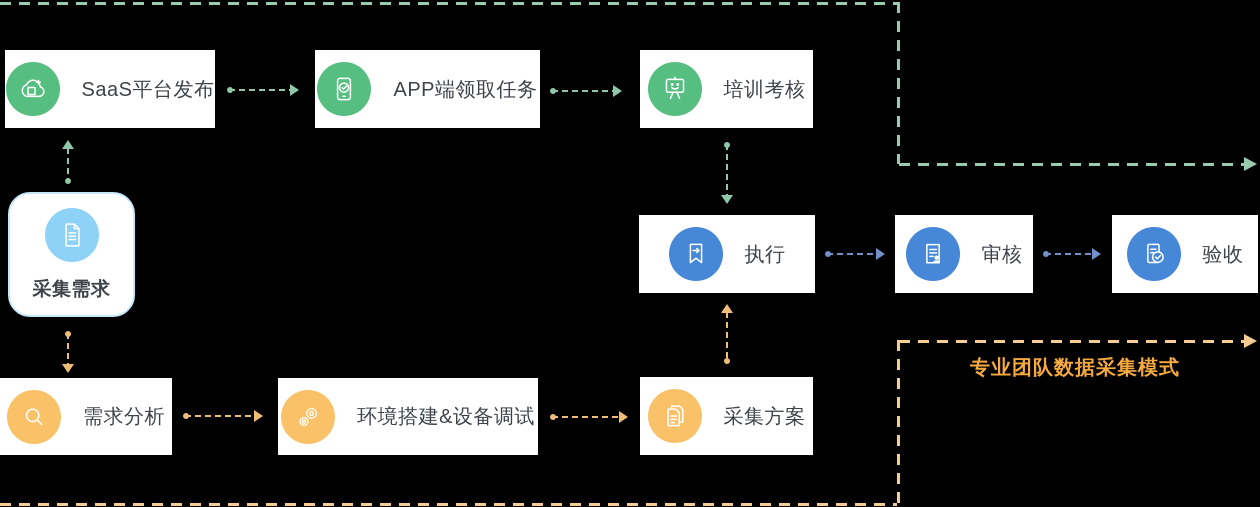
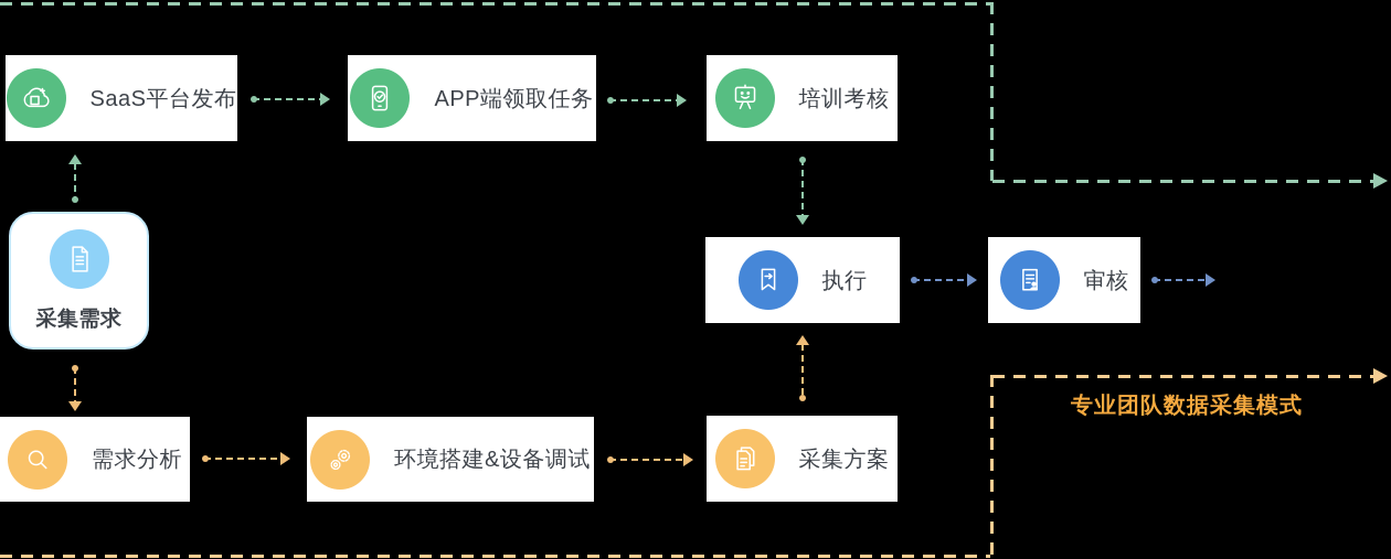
  专业团队数据采集模式
  SaaS平台发布
  APP端领取任务
  培训考核
  采集需求
  执行
  审核
- 验收
  需求分析
  环境搭建&设备调试
  采集方案
